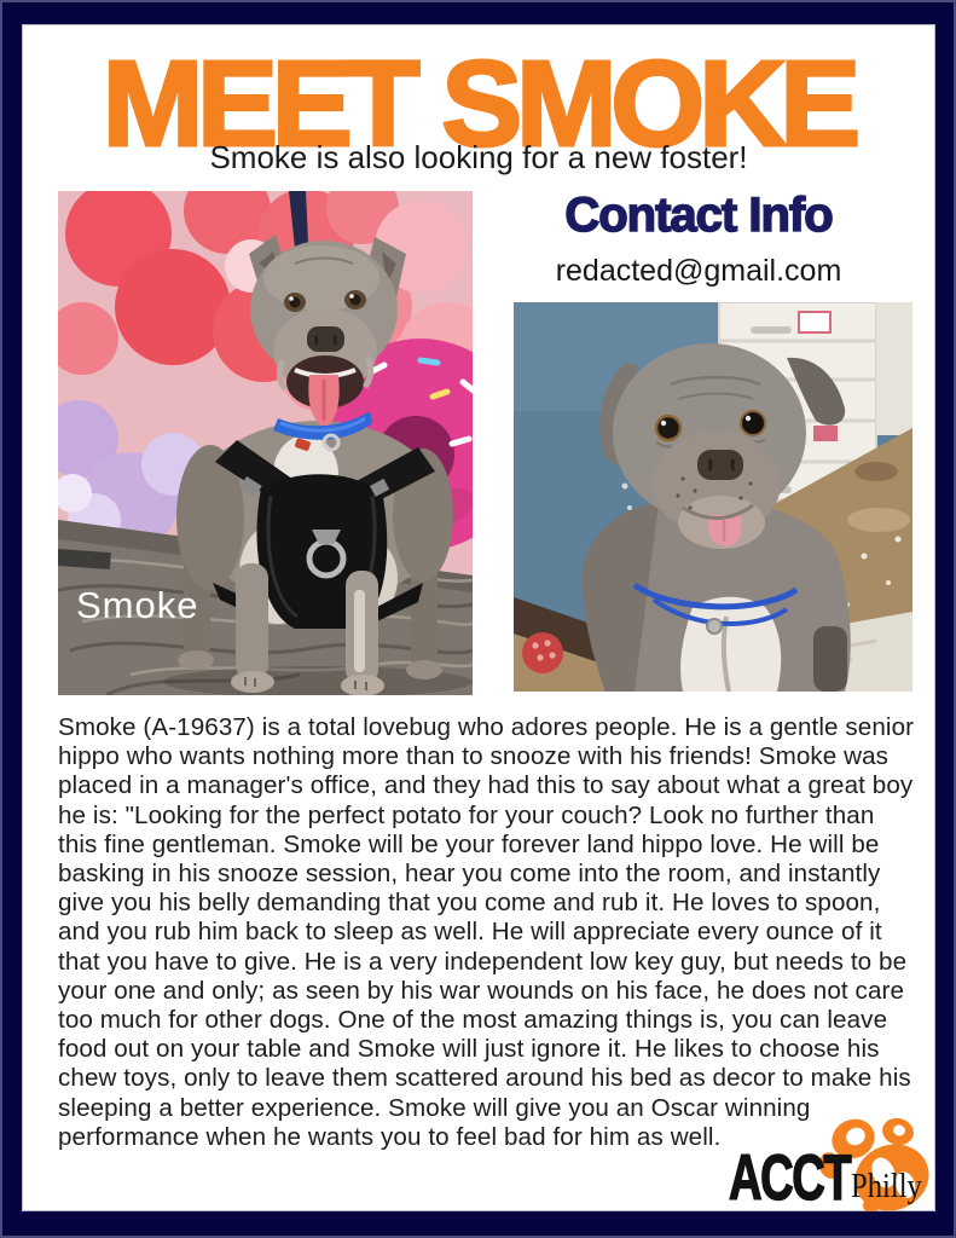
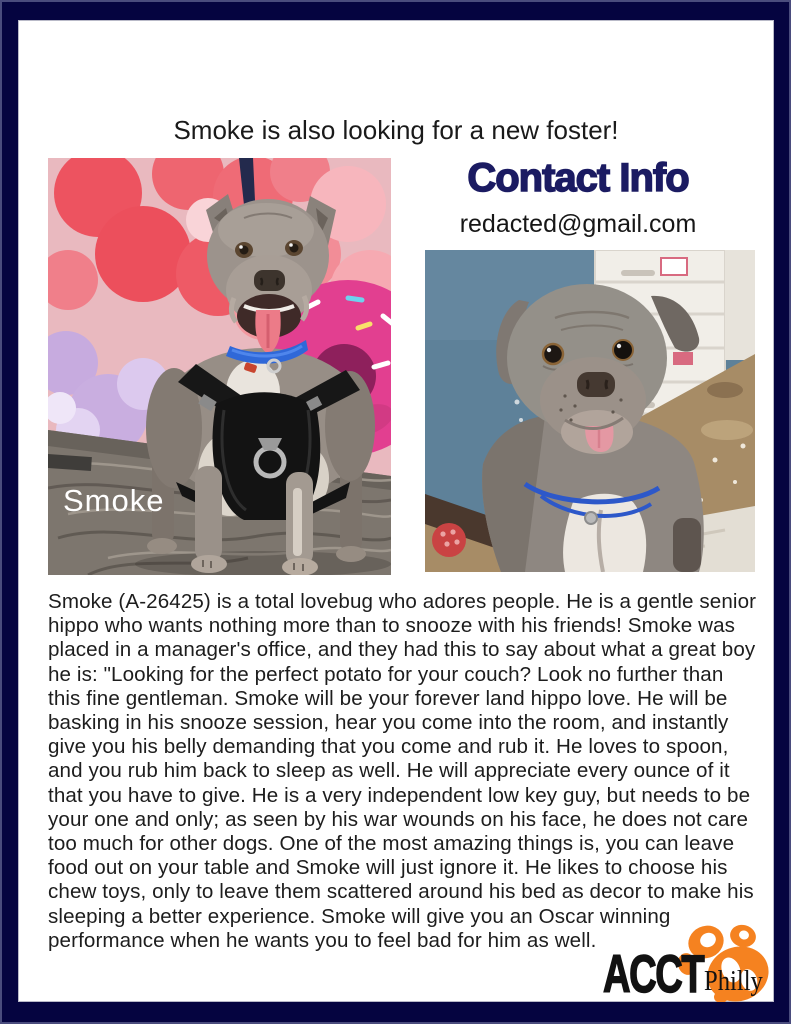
- MEET SMOKE
  Smoke is also looking for a new foster!
  Smoke
  Contact Info
  redacted@gmail.com
- Smoke (A-19637) is a total lovebug who adores people. He is a gentle senior hippo who wants nothing more than to snooze with his friends! Smoke was placed in a manager's office, and they had this to say about what a great boy he is: "Looking for the perfect potato for your couch? Look no further than this fine gentleman. Smoke will be your forever land hippo love. He will be basking in his snooze session, hear you come into the room, and instantly give you his belly demanding that you come and rub it. He loves to spoon, and you rub him back to sleep as well. He will appreciate every ounce of it that you have to give. He is a very independent low key guy, but needs to be your one and only; as seen by his war wounds on his face, he does not care too much for other dogs. One of the most amazing things is, you can leave food out on your table and Smoke will just ignore it. He likes to choose his chew toys, only to leave them scattered around his bed as decor to make his sleeping a better experience. Smoke will give you an Oscar winning performance when he wants you to feel bad for him as well.
+ Smoke (A-26425) is a total lovebug who adores people. He is a gentle senior hippo who wants nothing more than to snooze with his friends! Smoke was placed in a manager's office, and they had this to say about what a great boy he is: "Looking for the perfect potato for your couch? Look no further than this fine gentleman. Smoke will be your forever land hippo love. He will be basking in his snooze session, hear you come into the room, and instantly give you his belly demanding that you come and rub it. He loves to spoon, and you rub him back to sleep as well. He will appreciate every ounce of it that you have to give. He is a very independent low key guy, but needs to be your one and only; as seen by his war wounds on his face, he does not care too much for other dogs. One of the most amazing things is, you can leave food out on your table and Smoke will just ignore it. He likes to choose his chew toys, only to leave them scattered around his bed as decor to make his sleeping a better experience. Smoke will give you an Oscar winning performance when he wants you to feel bad for him as well.
  ACCT
  Philly
